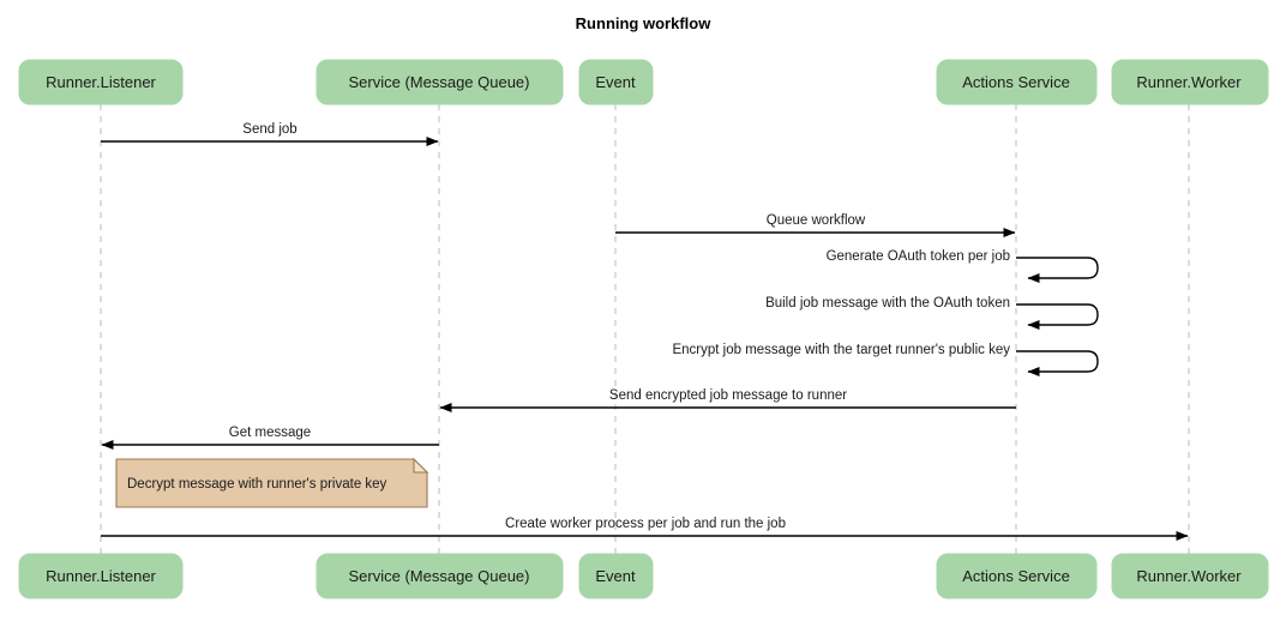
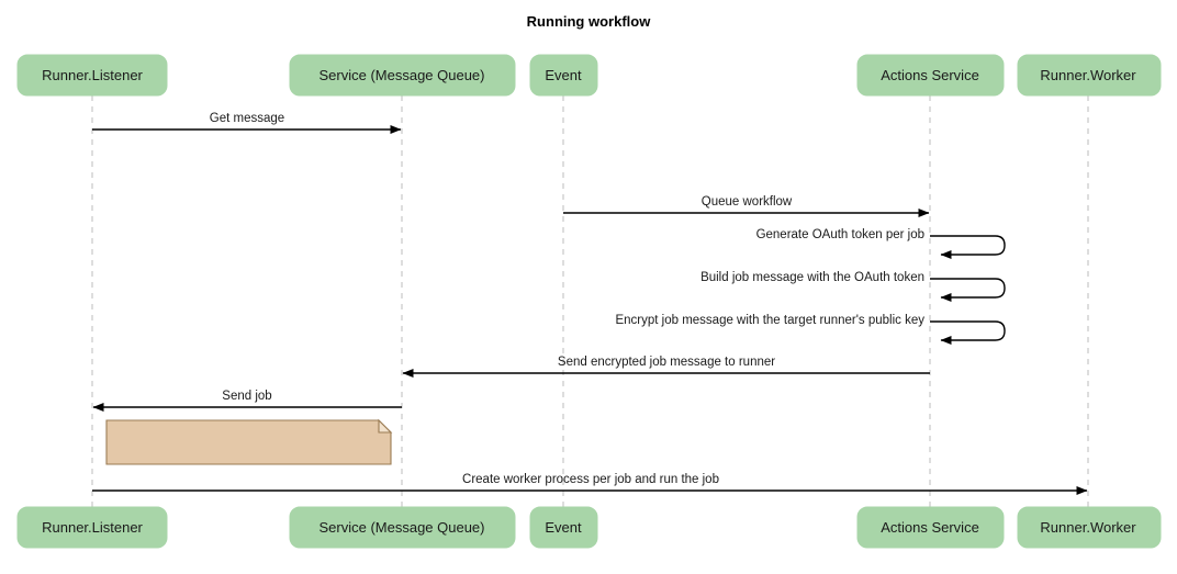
  Running workflow
- Decrypt message with runner's private key
- Send job
+ Get message
  Queue workflow
  Generate OAuth token per job
  Build job message with the OAuth token
  Encrypt job message with the target runner's public key
  Send encrypted job message to runner
- Get message
+ Send job
  Create worker process per job and run the job
  Runner.Listener
  Service (Message Queue)
  Event
  Actions Service
  Runner.Worker
  Runner.Listener
  Service (Message Queue)
  Event
  Actions Service
  Runner.Worker
